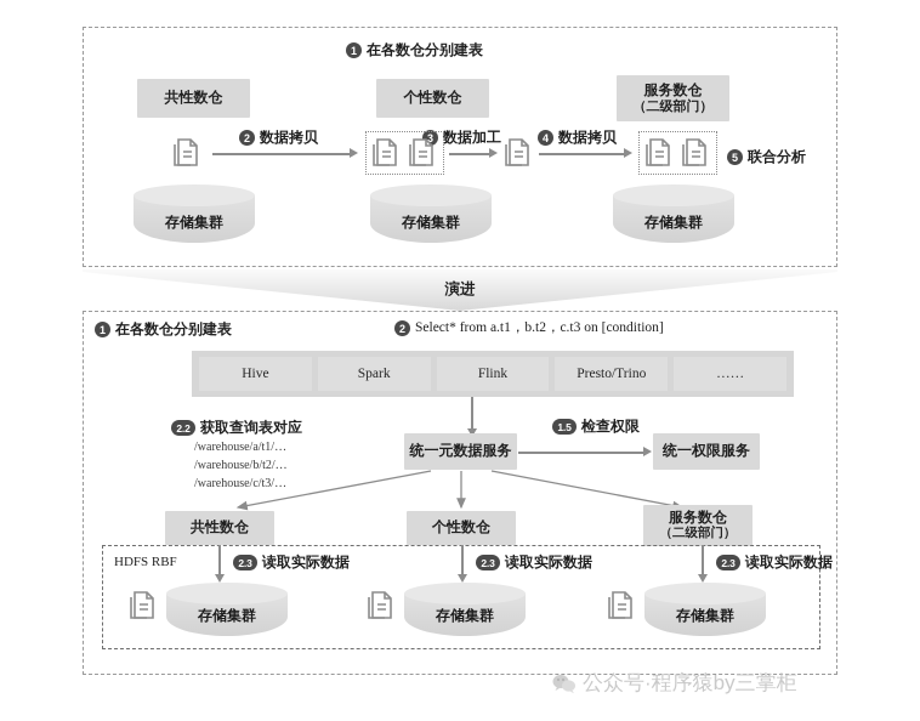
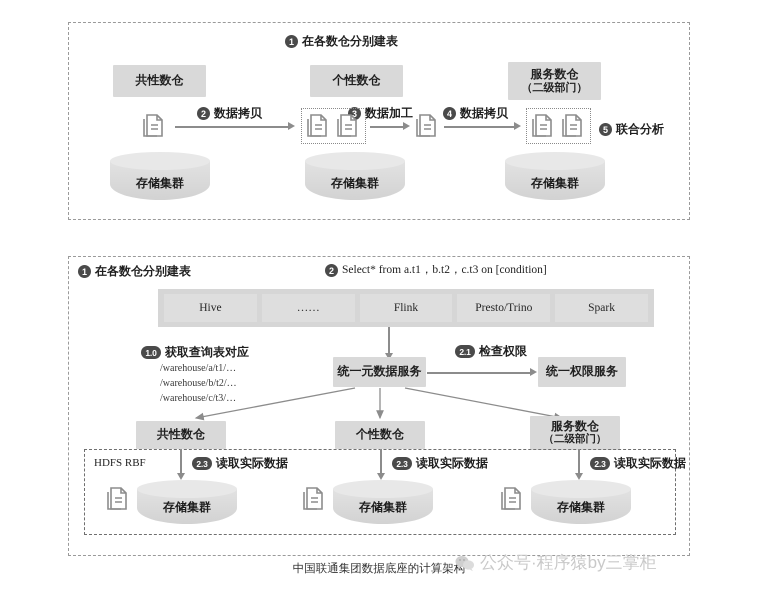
  1
  在各数仓分别建表
  共性数仓
  个性数仓
  服务数仓
  （二级部门）
  2
  数据拷贝
  3
  数据加工
  4
  数据拷贝
  5
  联合分析
  存储集群
  存储集群
  存储集群
- 演进
  1
  在各数仓分别建表
  2
  Select* from a.t1，b.t2，c.t3 on [condition]
  Hive
- Spark
+ ……
  Flink
  Presto/Trino
- ……
+ Spark
- 2.2
+ 1.0
  获取查询表对应
  /warehouse/a/t1/…
  /warehouse/b/t2/…
  /warehouse/c/t3/…
  统一元数据服务
- 1.5
+ 2.1
  检查权限
  统一权限服务
  共性数仓
  个性数仓
  服务数仓
  （二级部门）
  HDFS RBF
  2.3
  读取实际数据
  2.3
  读取实际数据
  2.3
  读取实际数据
  存储集群
  存储集群
  存储集群
+ 中国联通集团数据底座的计算架构
  公众号·程序猿by三掌柜
